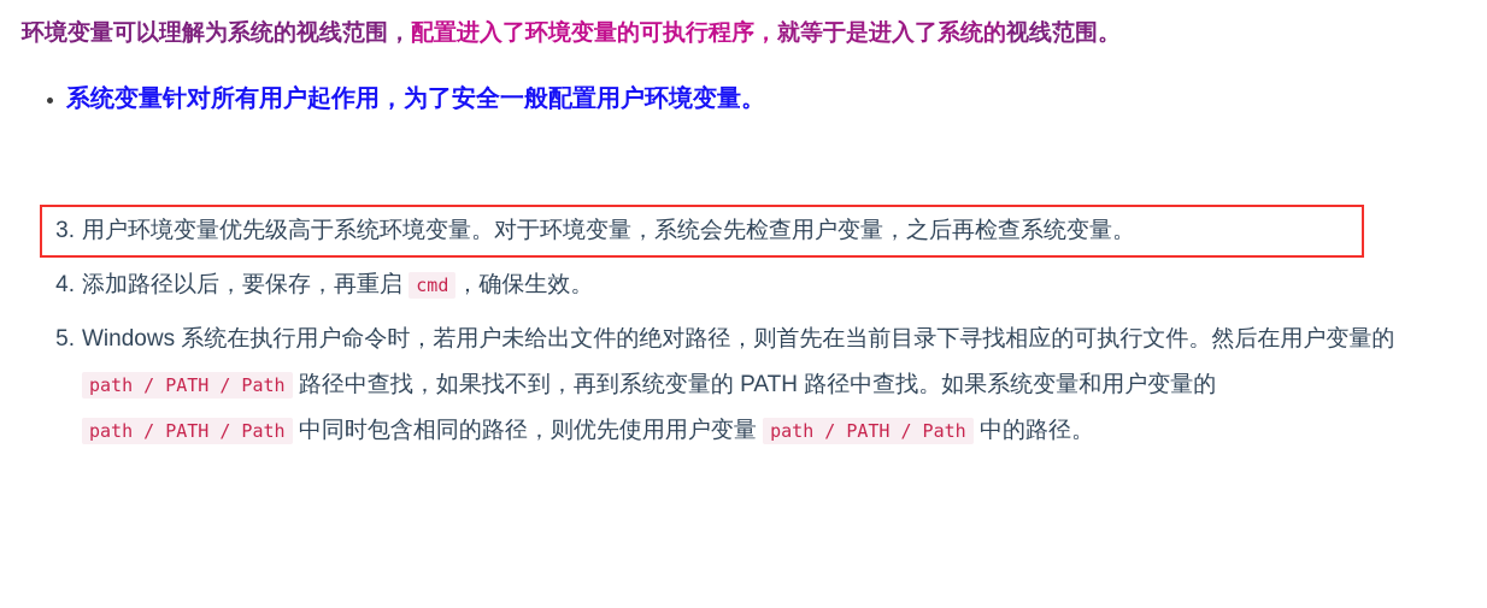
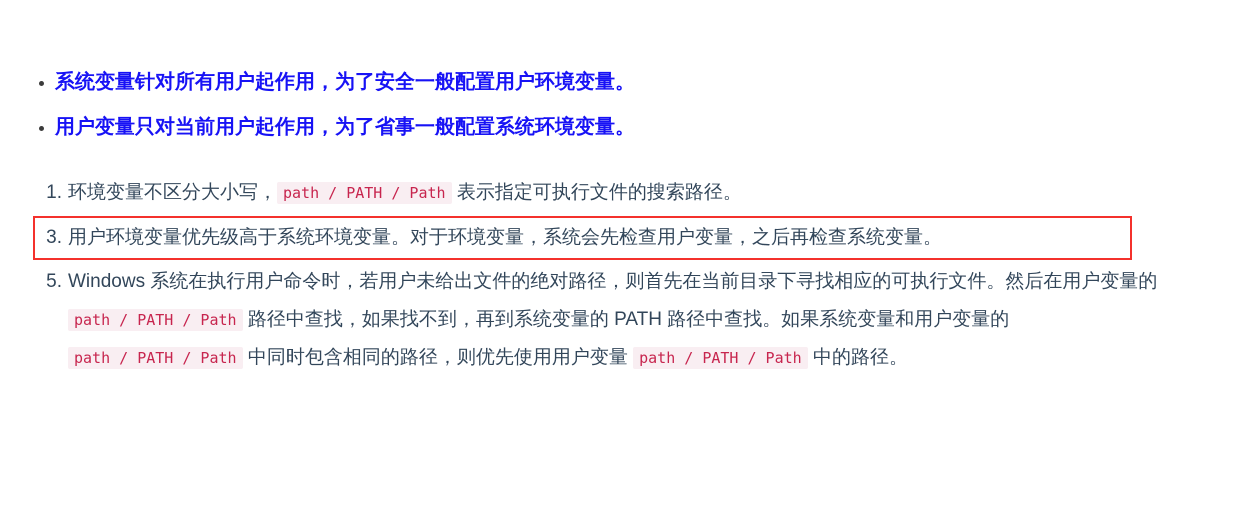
- 环境变量可以理解为系统的视线范围，配置进入了环境变量的可执行程序，就等于是进入了系统的视线范围。
  系统变量针对所有用户起作用，为了安全一般配置用户环境变量。
+ 用户变量只对当前用户起作用，为了省事一般配置系统环境变量。
+ 1.
+ 环境变量不区分大小写， path / PATH / Path 表示指定可执行文件的搜索路径。
  3.
  用户环境变量优先级高于系统环境变量。对于环境变量，系统会先检查用户变量，之后再检查系统变量。
- 4.
- 添加路径以后，要保存，再重启 cmd ，确保生效。
  5.
  Windows 系统在执行用户命令时，若用户未给出文件的绝对路径，则首先在当前目录下寻找相应的可执行文件。然后在用户变量的 path / PATH / Path 路径中查找，如果找不到，再到系统变量的 PATH 路径中查找。如果系统变量和用户变量的 path / PATH / Path 中同时包含相同的路径，则优先使用用户变量 path / PATH / Path 中的路径。
